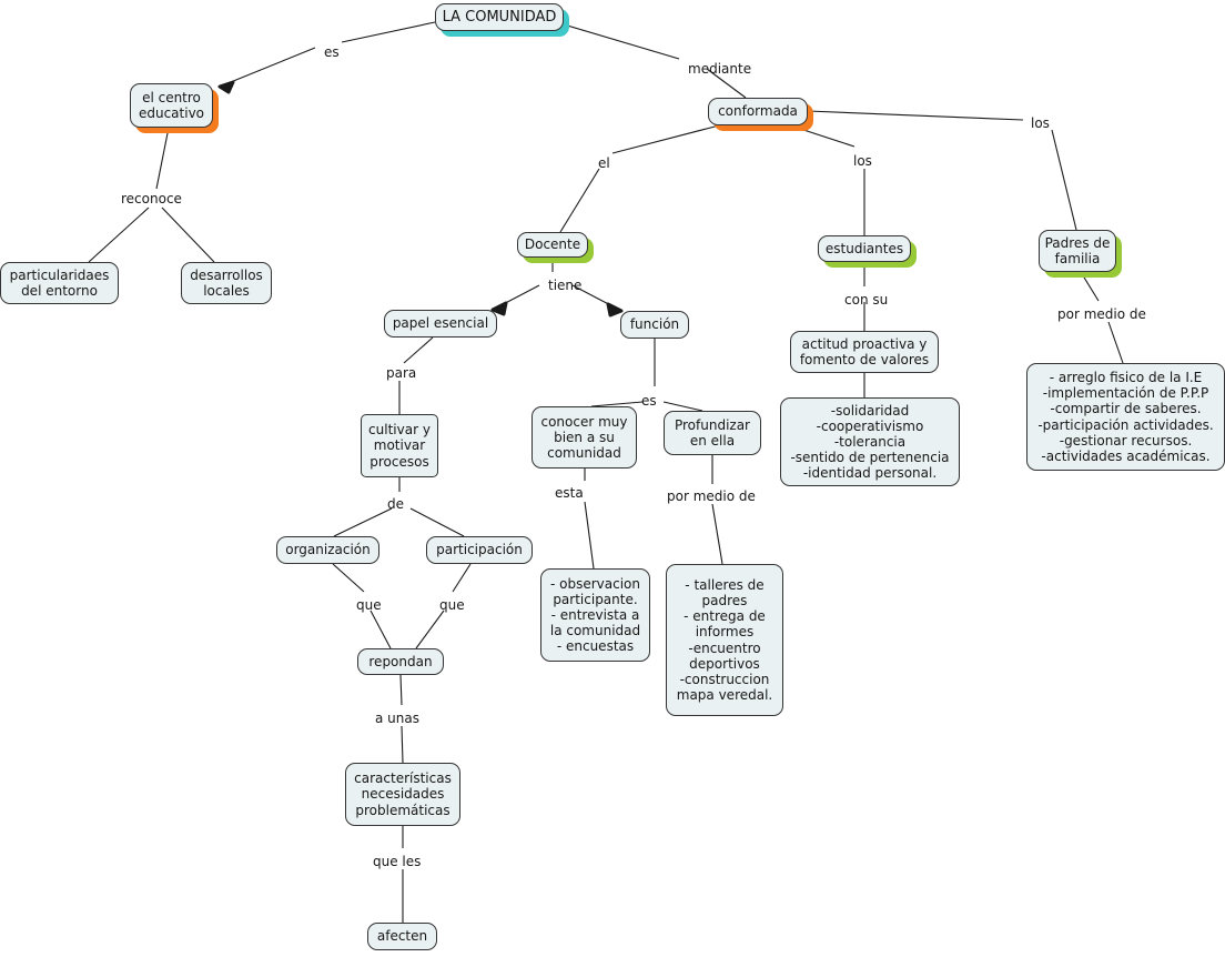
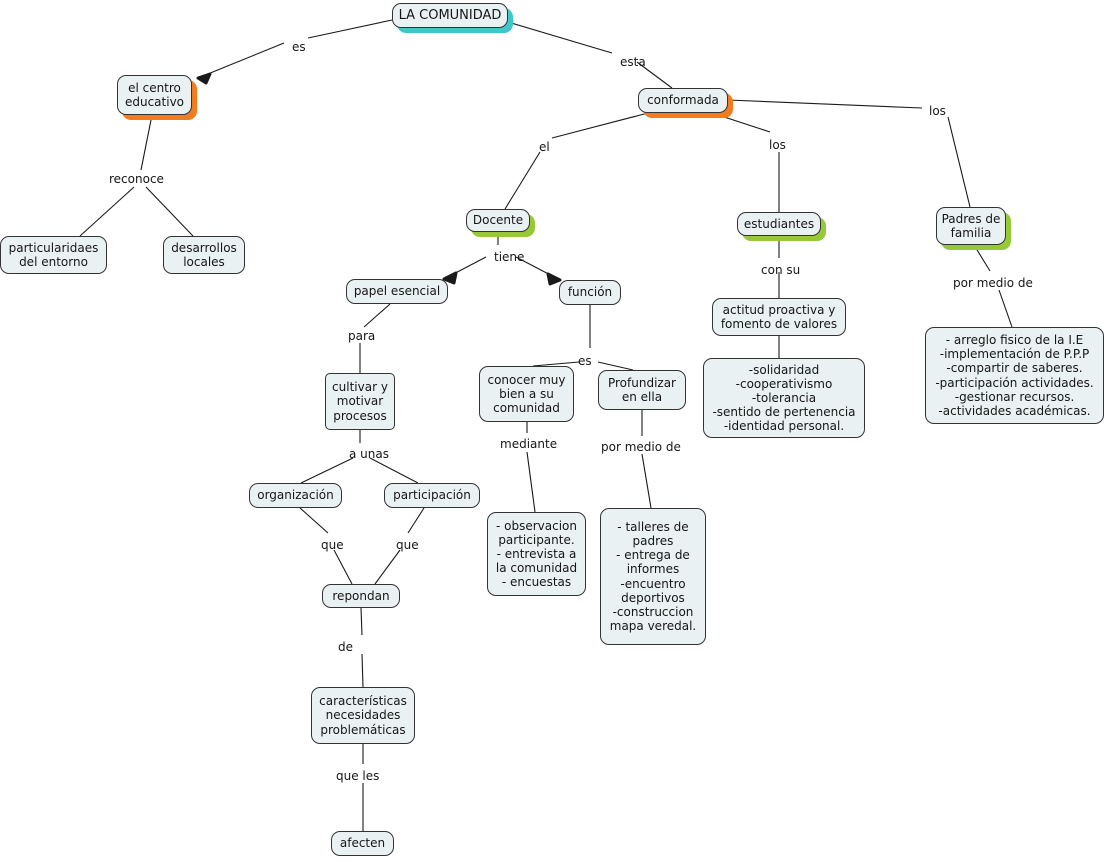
  LA COMUNIDAD
  el centro
  educativo
  conformada
  particularidaes
  del entorno
  desarrollos
  locales
  Docente
  estudiantes
  Padres de
  familia
  papel esencial
  función
  actitud proactiva y
  fomento de valores
  -solidaridad
  -cooperativismo
  -tolerancia
  -sentido de pertenencia
  -identidad personal.
  - arreglo fisico de la I.E
  -implementación de P.P.P
  -compartir de saberes.
  -participación actividades.
  -gestionar recursos.
  -actividades académicas.
  cultivar y
  motivar
  procesos
  conocer muy
  bien a su
  comunidad
  Profundizar
  en ella
  organización
  participación
  - observacion
  participante.
  - entrevista a
  la comunidad
  - encuestas
  - talleres de
  padres
  - entrega de
  informes
  -encuentro
  deportivos
  -construccion
  mapa veredal.
  repondan
  características
  necesidades
  problemáticas
  afecten
  es
- mediante
+ esta
  reconoce
  el
  los
  los
  tiene
  con su
  por medio de
  para
  es
- de
+ a unas
- esta
+ mediante
  por medio de
  que
  que
- a unas
+ de
  que les
